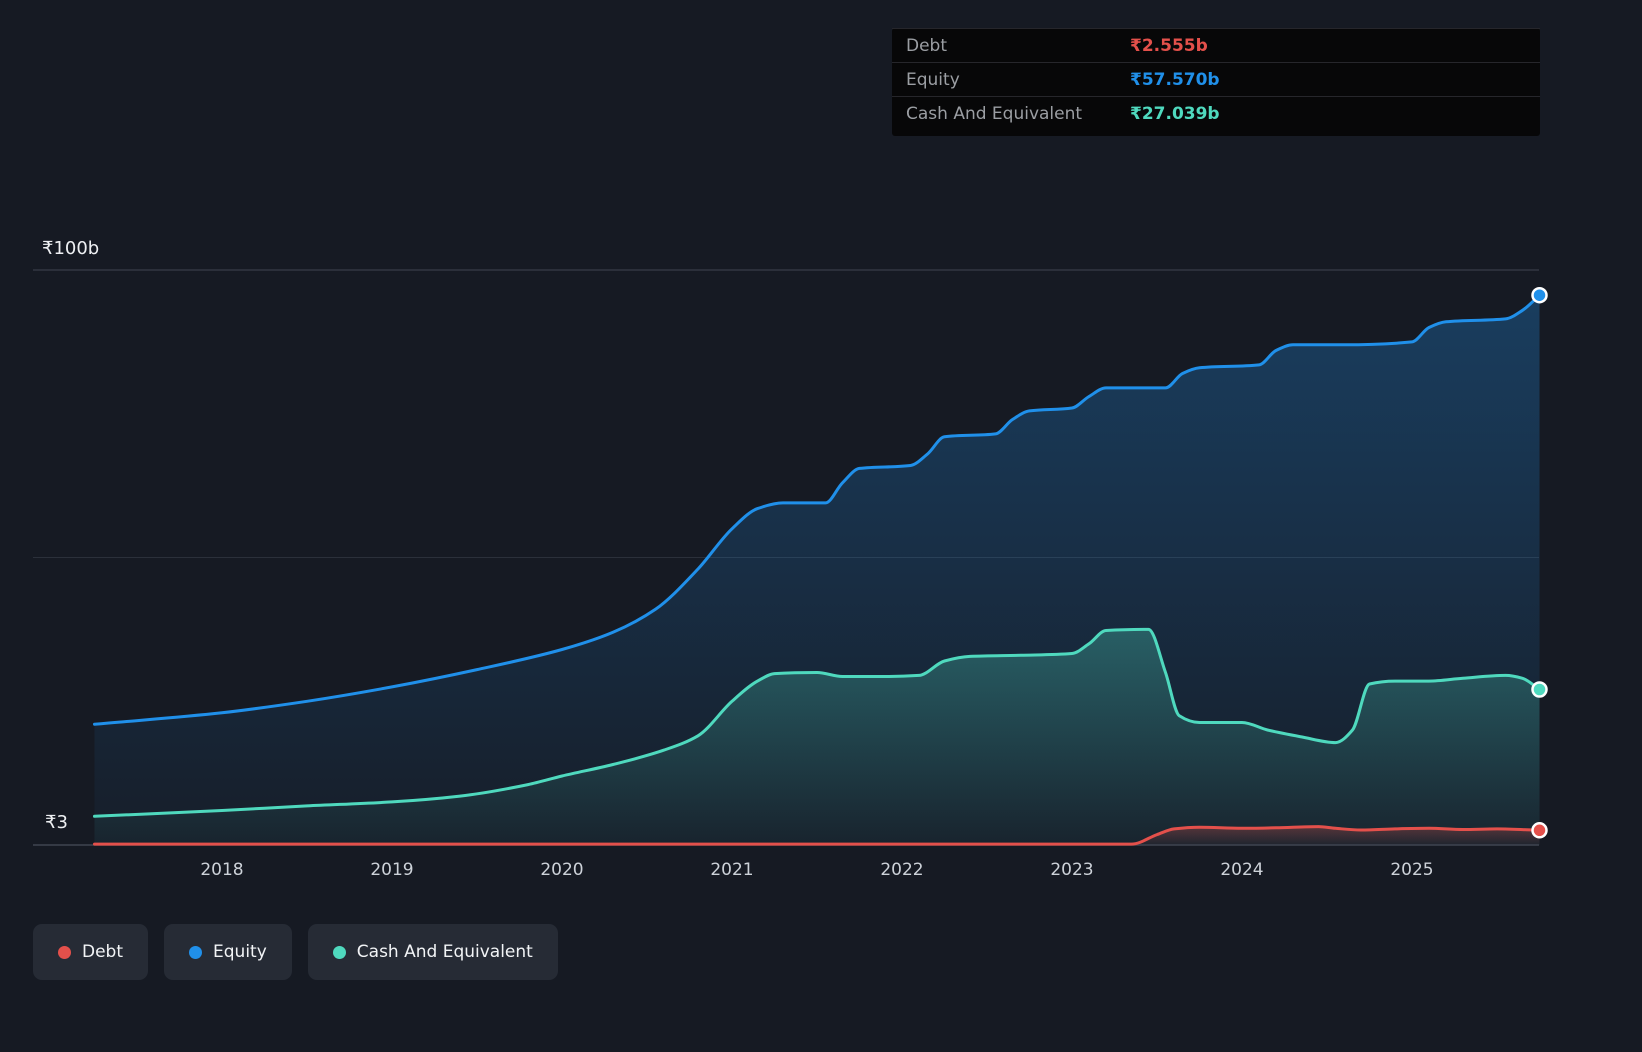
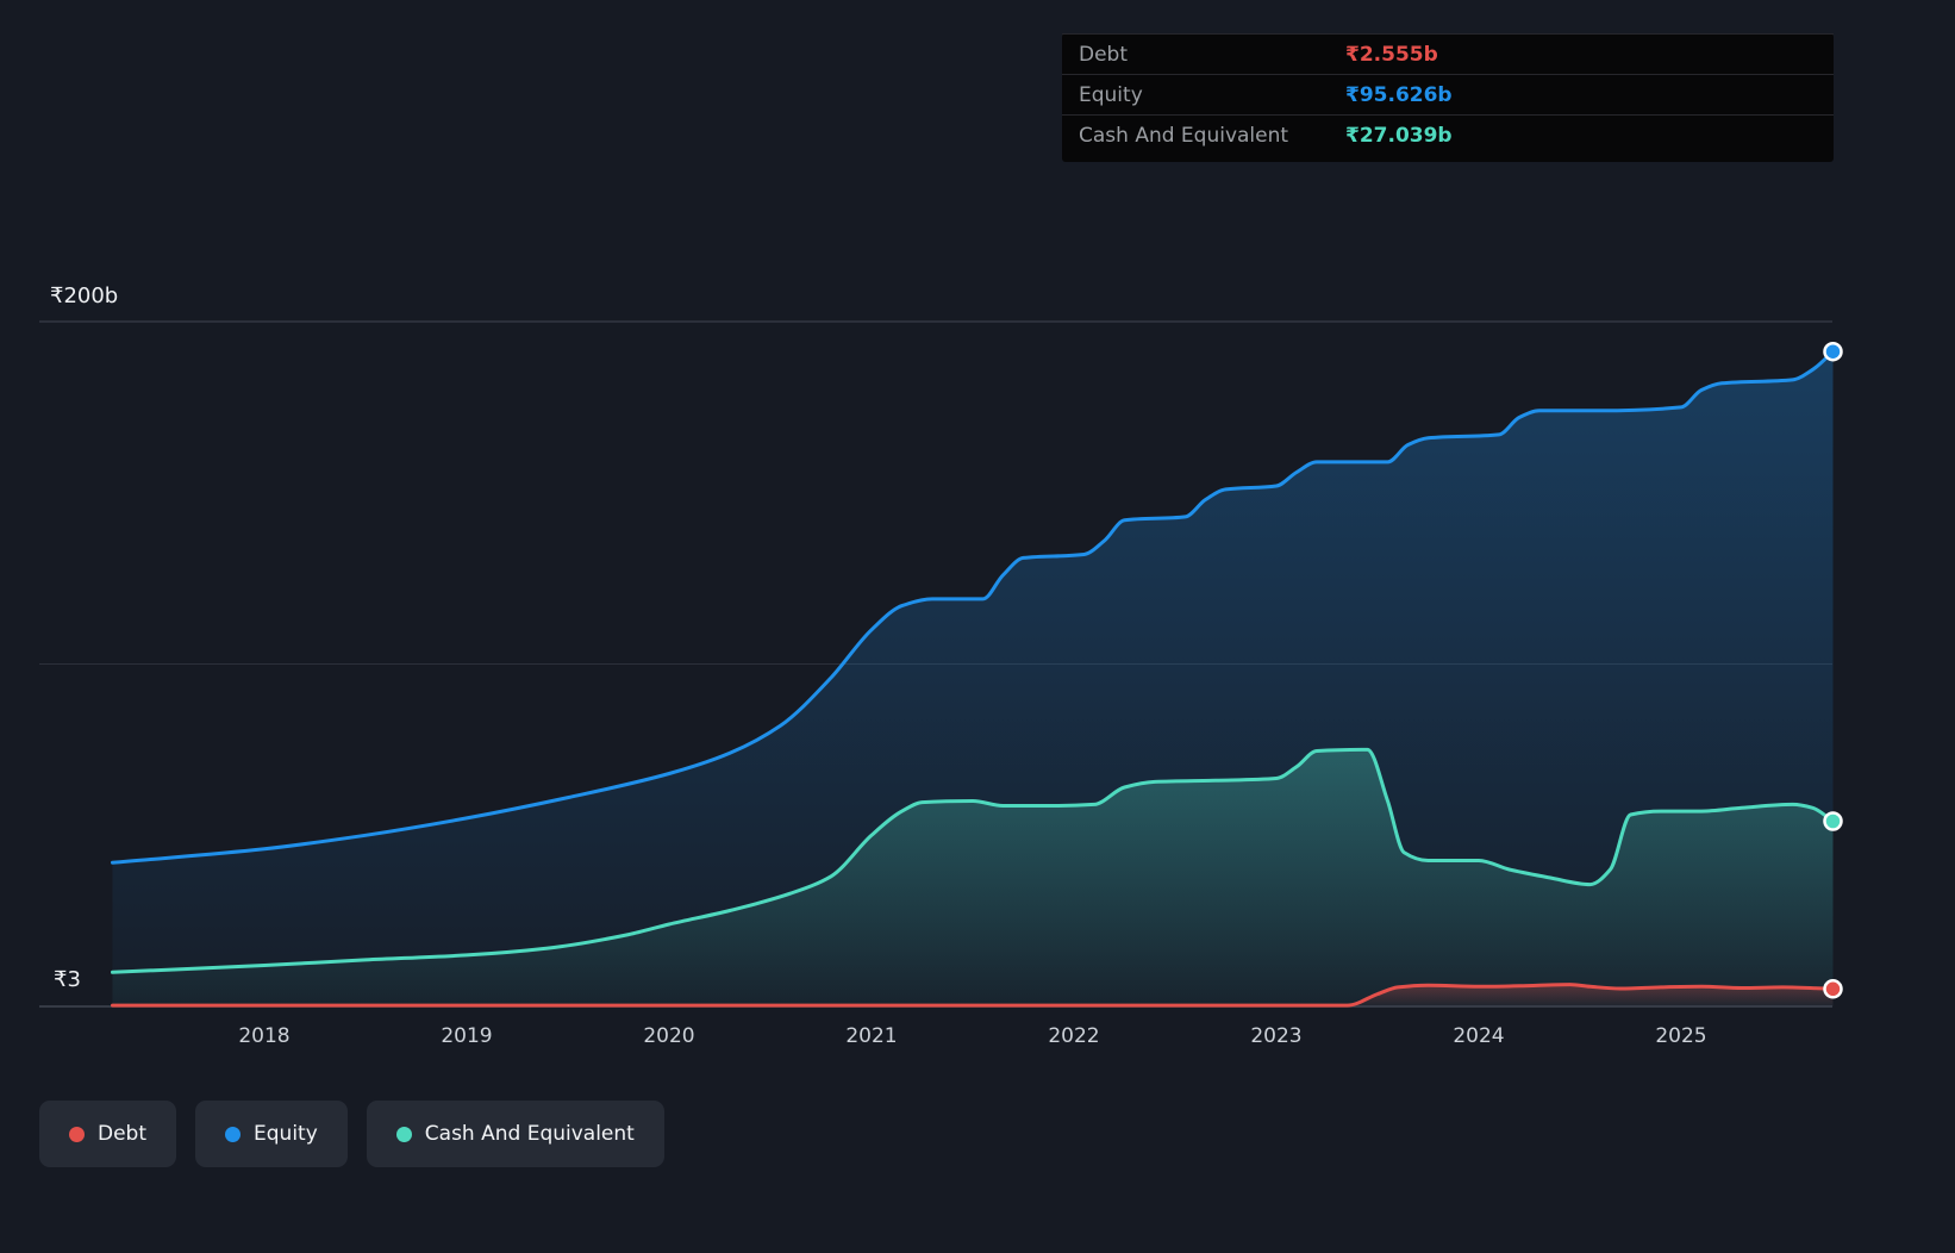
- ₹100b
+ ₹200b
  ₹3
  2018
  2019
  2020
  2021
  2022
  2023
  2024
  2025
  Debt
  ₹2.555b
  Equity
- ₹57.570b
+ ₹95.626b
  Cash And Equivalent
  ₹27.039b
  Debt
  Equity
  Cash And Equivalent
